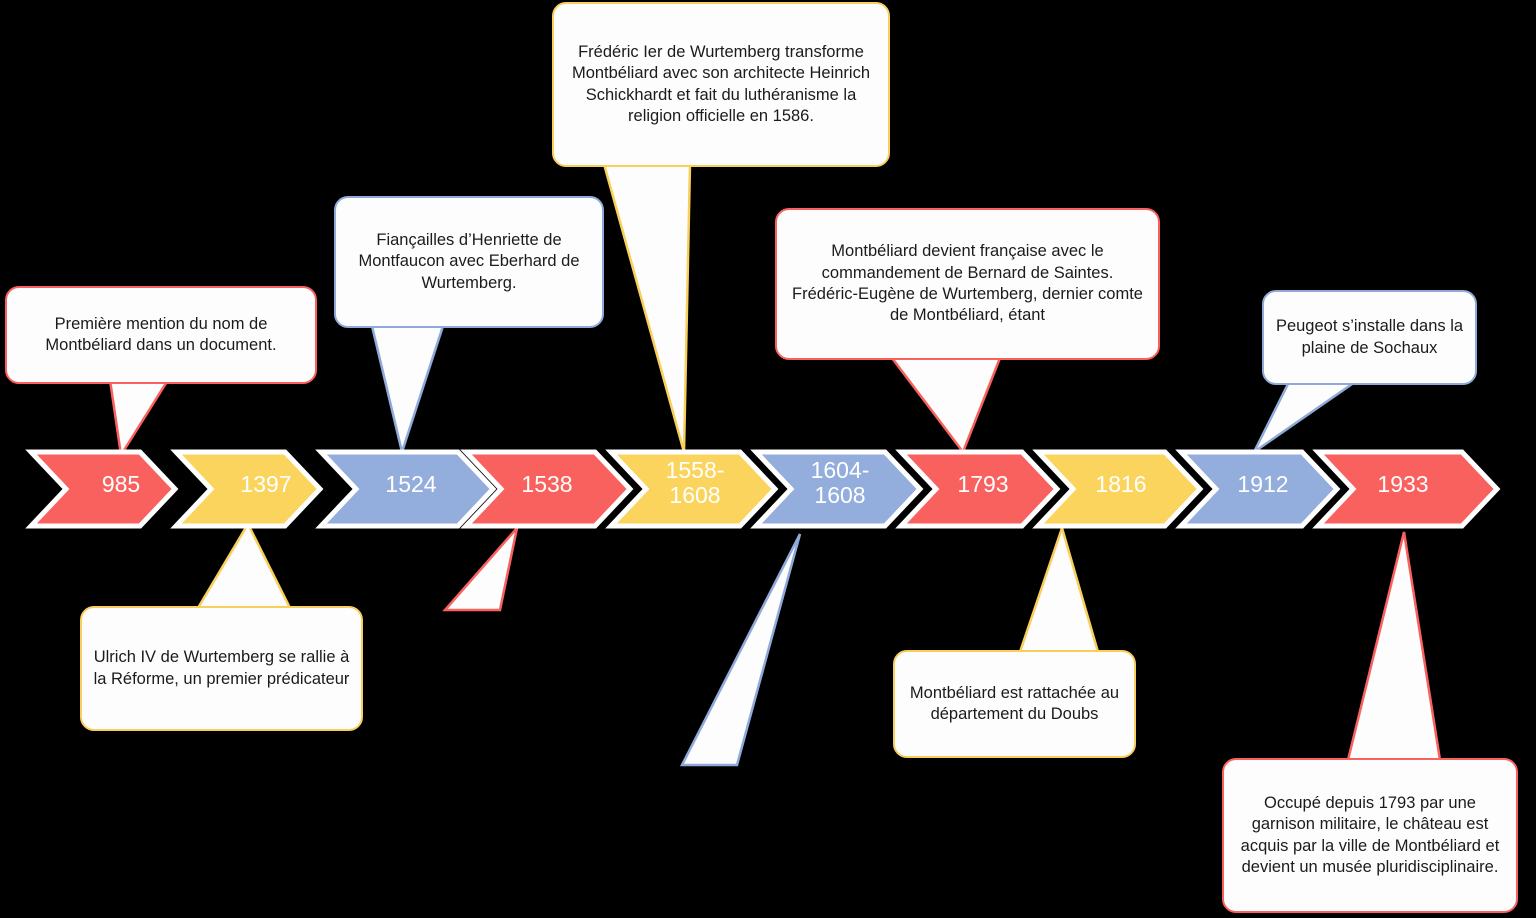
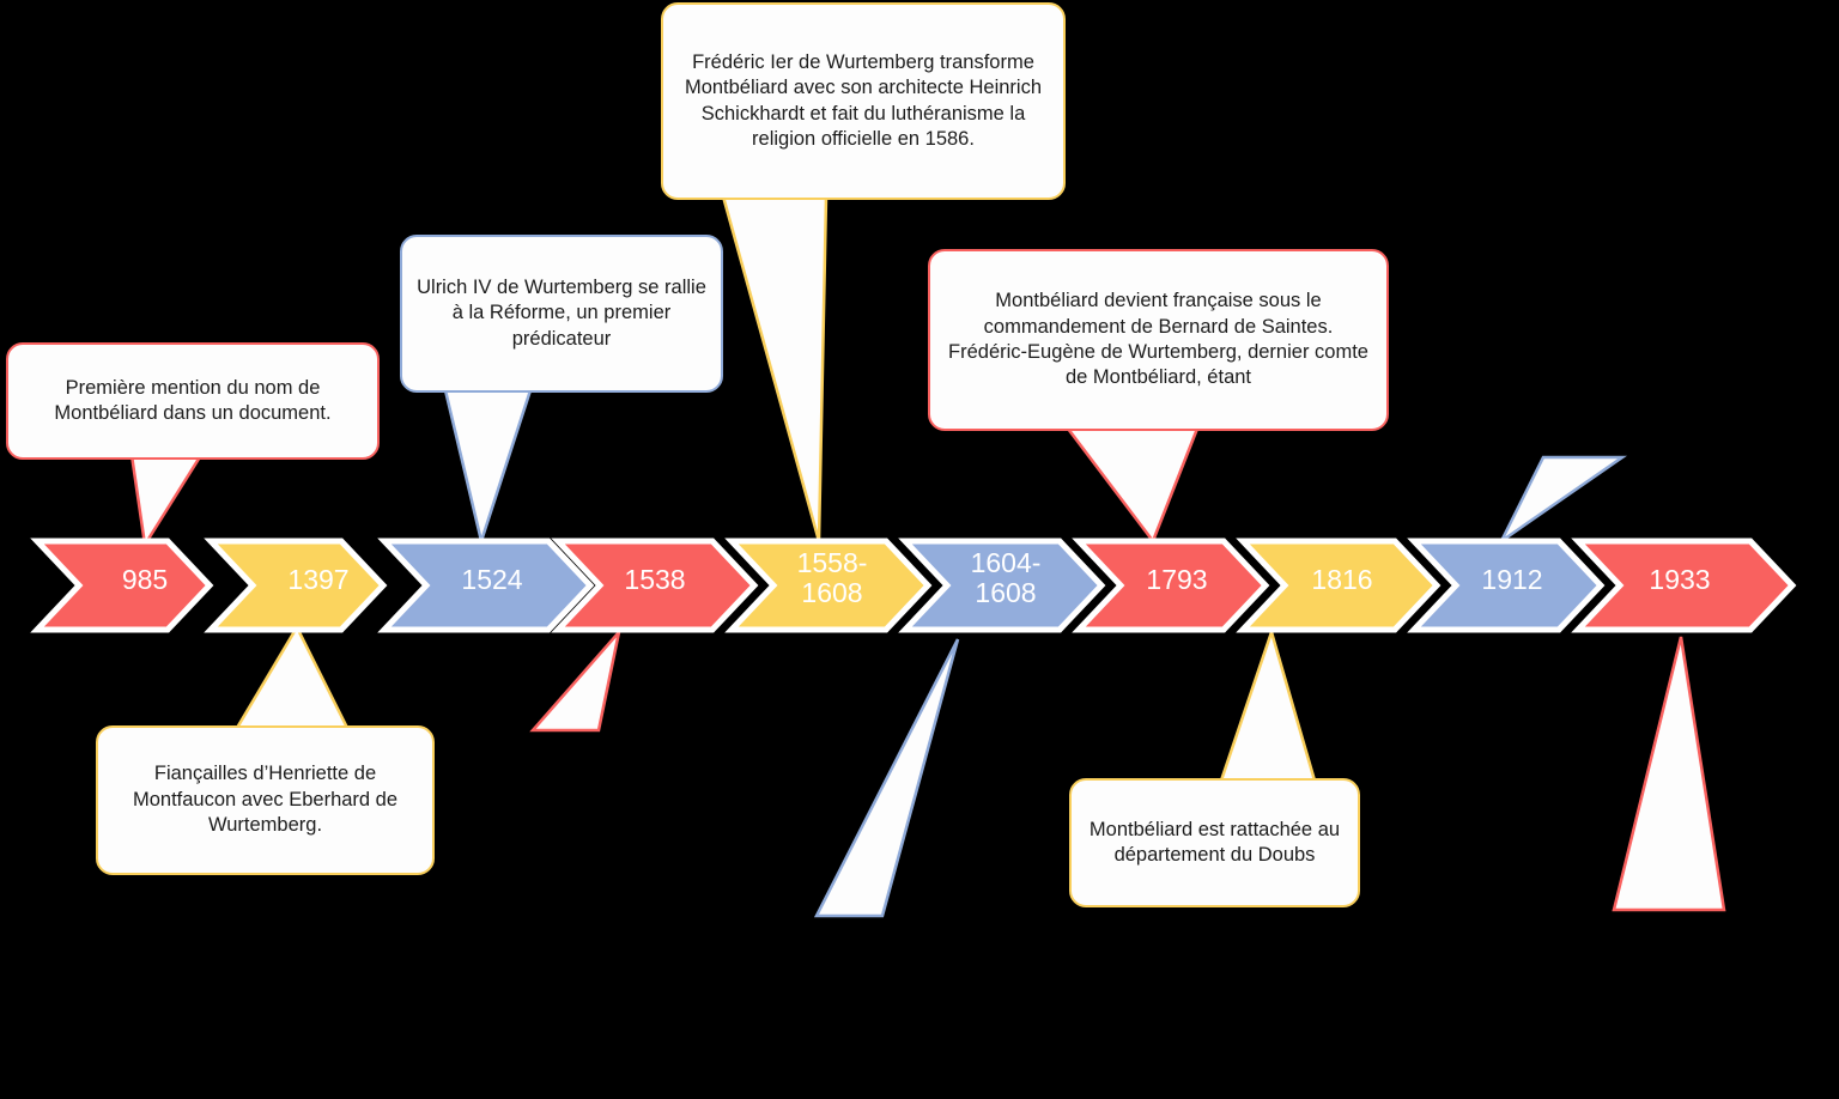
  985
  1397
  1524
  1538
  1558-
  1608
  1604-
  1608
  1793
  1816
  1912
  1933
  Première mention du nom de Montbéliard dans un document.
- Fiançailles d’Henriette de Montfaucon avec Eberhard de Wurtemberg.
+ Ulrich IV de Wurtemberg se rallie à la Réforme, un premier prédicateur
  Frédéric Ier de Wurtemberg transforme Montbéliard avec son architecte Heinrich Schickhardt et fait du luthéranisme la religion officielle en 1586.
- Montbéliard devient française avec le commandement de Bernard de Saintes. Frédéric-Eugène de Wurtemberg, dernier comte de Montbéliard, étant
+ Montbéliard devient française sous le commandement de Bernard de Saintes. Frédéric-Eugène de Wurtemberg, dernier comte de Montbéliard, étant
- Peugeot s’installe dans la plaine de Sochaux
- Ulrich IV de Wurtemberg se rallie à la Réforme, un premier prédicateur
+ Fiançailles d’Henriette de Montfaucon avec Eberhard de Wurtemberg.
  Montbéliard est rattachée au département du Doubs
- Occupé depuis 1793 par une garnison militaire, le château est acquis par la ville de Montbéliard et devient un musée pluridisciplinaire.
